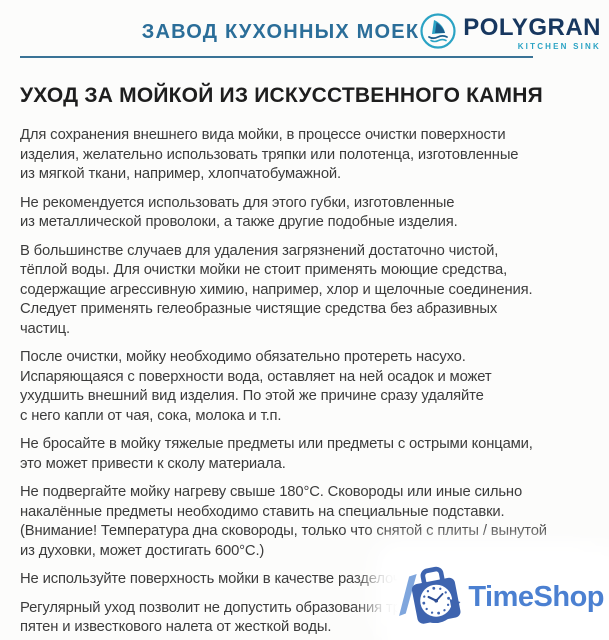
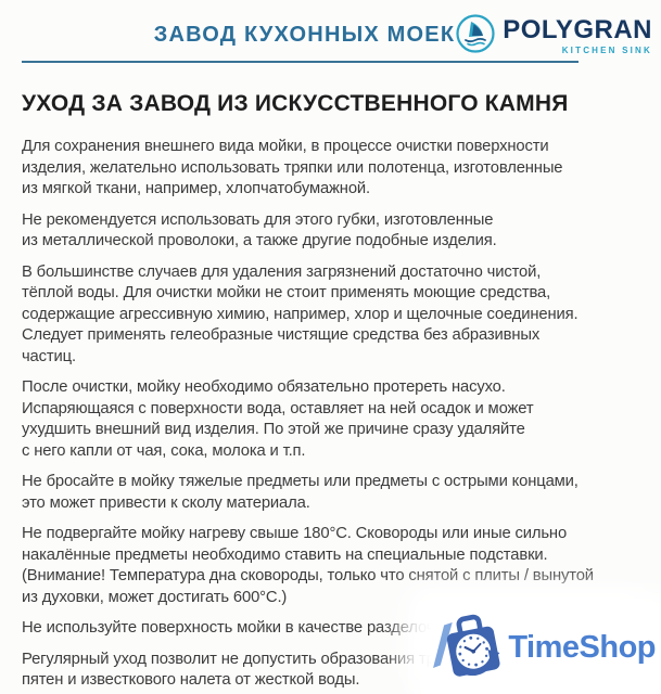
  ЗАВОД КУХОННЫХ МОЕК
  POLYGRAN
  KITCHEN SINK
- УХОД ЗА МОЙКОЙ ИЗ ИСКУССТВЕННОГО КАМНЯ
+ УХОД ЗА ЗАВОД ИЗ ИСКУССТВЕННОГО КАМНЯ
  Для сохранения внешнего вида мойки, в процессе очистки поверхности
  изделия, желательно использовать тряпки или полотенца, изготовленные
  из мягкой ткани, например, хлопчатобумажной.
  Не рекомендуется использовать для этого губки, изготовленные
  из металлической проволоки, а также другие подобные изделия.
  В большинстве случаев для удаления загрязнений достаточно чистой,
  тёплой воды. Для очистки мойки не стоит применять моющие средства,
  содержащие агрессивную химию, например, хлор и щелочные соединения.
  Следует применять гелеобразные чистящие средства без абразивных
  частиц.
  После очистки, мойку необходимо обязательно протереть насухо.
  Испаряющаяся с поверхности вода, оставляет на ней осадок и может
  ухудшить внешний вид изделия. По этой же причине сразу удаляйте
  с него капли от чая, сока, молока и т.п.
  Не бросайте в мойку тяжелые предметы или предметы с острыми концами,
  это может привести к сколу материала.
  Не подвергайте мойку нагреву свыше 180°C. Сковороды или иные сильно
  накалённые предметы необходимо ставить на специальные подставки.
  (Внимание! Температура дна сковороды, только что снятой с плиты / вынутой
  из духовки, может достигать 600°C.)
  Не используйте поверхность мойки в качестве раздело
  Регулярный уход позволит не допустить образования т
  пятен и известкового налета от жесткой воды.
  TimeShop
